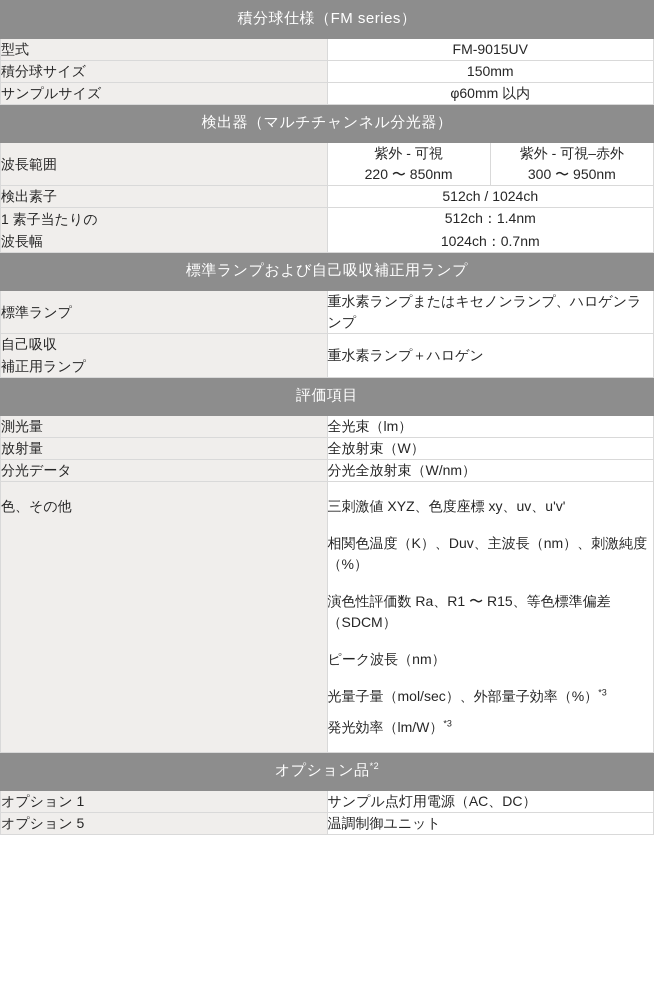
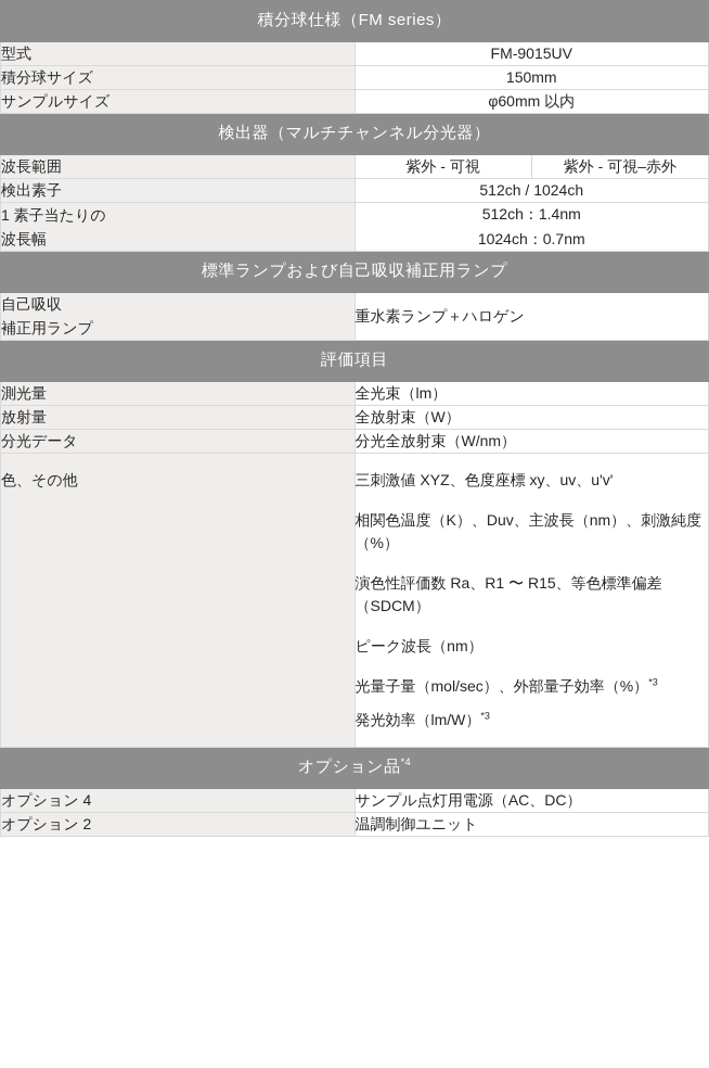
  積分球仕様（FM series）
  型式	FM-9015UV
  積分球サイズ	150mm
  サンプルサイズ	φ60mm 以内
  検出器（マルチチャンネル分光器）
  波長範囲
  紫外 - 可視	紫外 - 可視–赤外
- 220 〜 850nm	300 〜 950nm
  検出素子	512ch / 1024ch
  1 素子当たりの 波長幅	512ch：1.4nm 1024ch：0.7nm
  標準ランプおよび自己吸収補正用ランプ
- 標準ランプ	重水素ランプまたはキセノンランプ、ハロゲンランプ
  自己吸収 補正用ランプ	重水素ランプ＋ハロゲン
  評価項目
  測光量	全光束（lm）
  放射量	全放射束（W）
  分光データ	分光全放射束（W/nm）
  色、その他	三刺激値 XYZ、色度座標 xy、uv、u'v' 相関色温度（K）、Duv、主波長（nm）、刺激純度（%） 演色性評価数 Ra、R1 〜 R15、等色標準偏差（SDCM） ピーク波長（nm） 光量子量（mol/sec）、外部量子効率（%）*3 発光効率（lm/W）*3
- オプション品*2
+ オプション品*4
- オプション 1	サンプル点灯用電源（AC、DC）
+ オプション 4	サンプル点灯用電源（AC、DC）
- オプション 5	温調制御ユニット
+ オプション 2	温調制御ユニット
